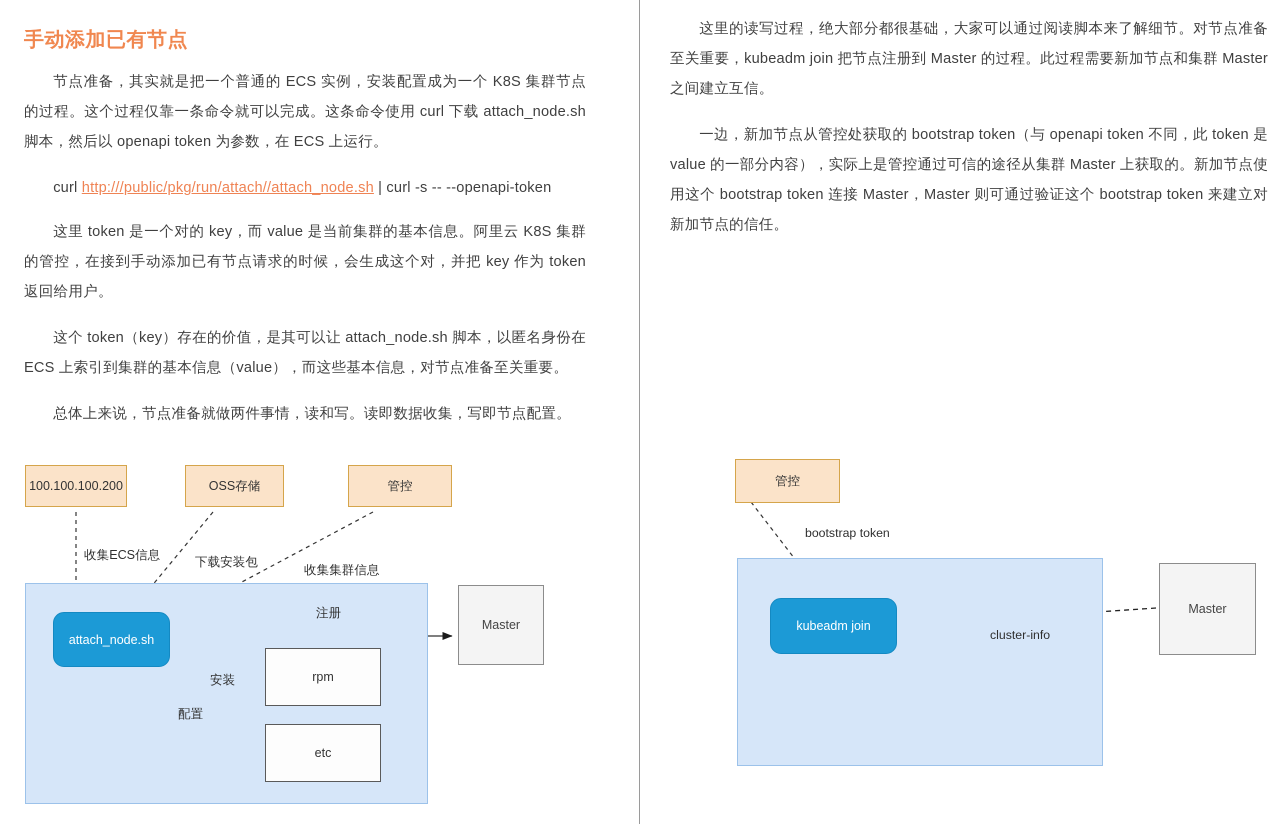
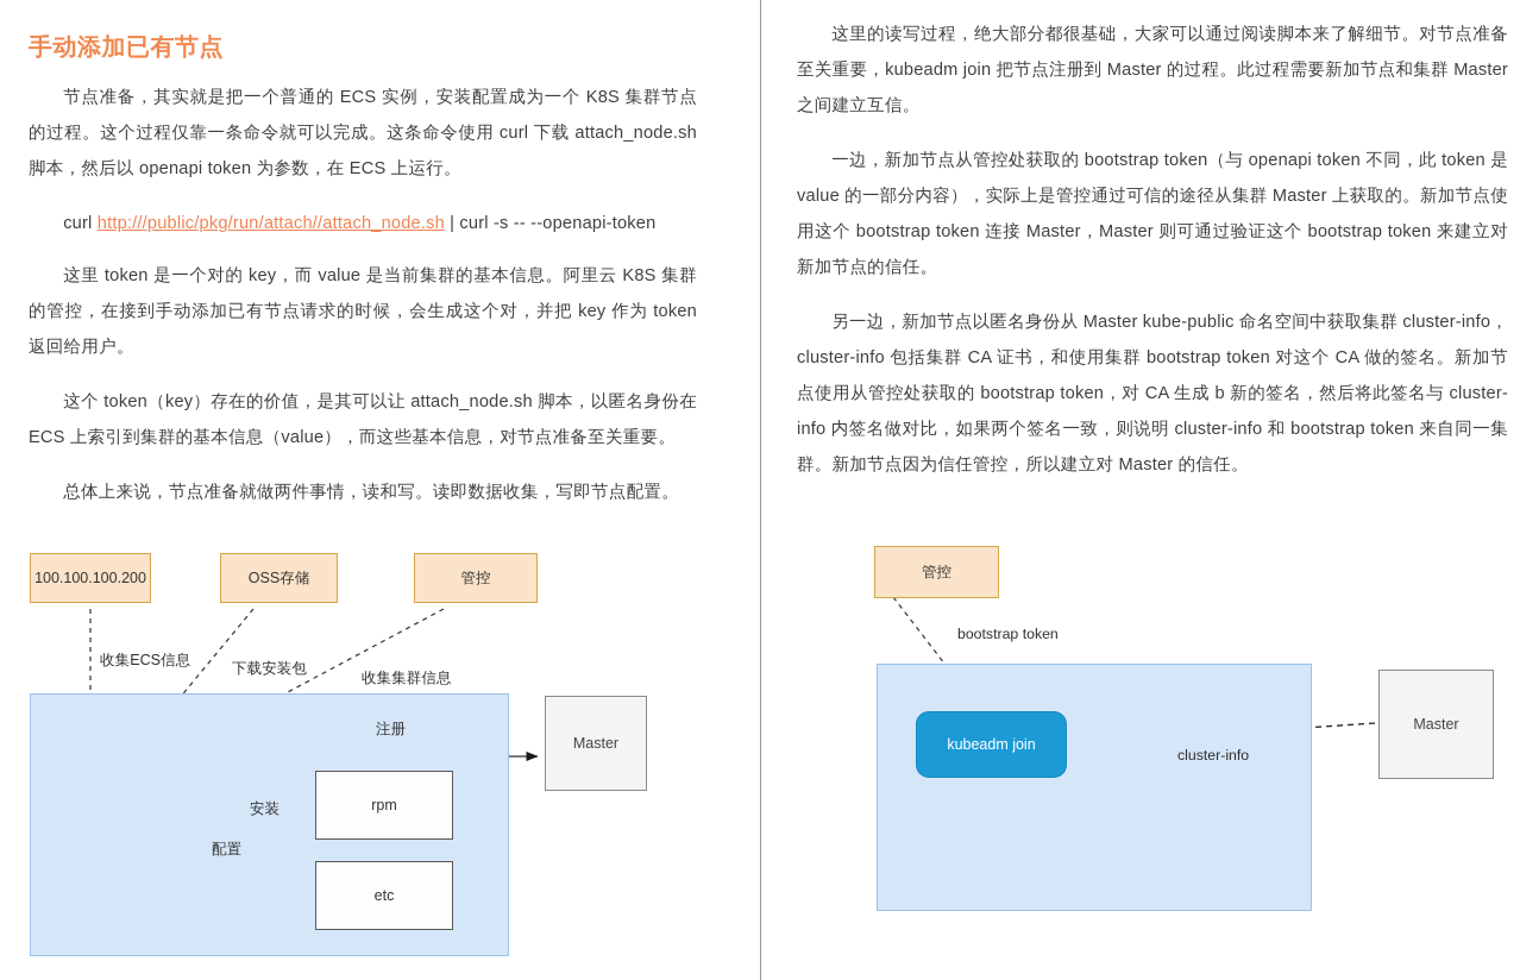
  手动添加已有节点
  节点准备，其实就是把一个普通的 ECS 实例，安装配置成为一个 K8S 集群节点的过程。这个过程仅靠一条命令就可以完成。这条命令使用 curl 下载 attach_node.sh 脚本，然后以 openapi token 为参数，在 ECS 上运行。
  curl http:///public/pkg/run/attach//attach_node.sh | curl -s -- --openapi-token
  这里 token 是一个对的 key，而 value 是当前集群的基本信息。阿里云 K8S 集群的管控，在接到手动添加已有节点请求的时候，会生成这个对，并把 key 作为 token 返回给用户。
  这个 token（key）存在的价值，是其可以让 attach_node.sh 脚本，以匿名身份在 ECS 上索引到集群的基本信息（value），而这些基本信息，对节点准备至关重要。
  总体上来说，节点准备就做两件事情，读和写。读即数据收集，写即节点配置。
  100.100.100.200
  OSS存储
  管控
- attach_node.sh
  rpm
  etc
  Master
  收集ECS信息
  下载安装包
  收集集群信息
  注册
  安装
  配置
  这里的读写过程，绝大部分都很基础，大家可以通过阅读脚本来了解细节。对节点准备至关重要，kubeadm join 把节点注册到 Master 的过程。此过程需要新加节点和集群 Master 之间建立互信。
  一边，新加节点从管控处获取的 bootstrap token（与 openapi token 不同，此 token 是 value 的一部分内容），实际上是管控通过可信的途径从集群 Master 上获取的。新加节点使用这个 bootstrap token 连接 Master，Master 则可通过验证这个 bootstrap token 来建立对新加节点的信任。
+ 另一边，新加节点以匿名身份从 Master kube-public 命名空间中获取集群 cluster-info，cluster-info 包括集群 CA 证书，和使用集群 bootstrap token 对这个 CA 做的签名。新加节点使用从管控处获取的 bootstrap token，对 CA 生成 b 新的签名，然后将此签名与 cluster-info 内签名做对比，如果两个签名一致，则说明 cluster-info 和 bootstrap token 来自同一集群。新加节点因为信任管控，所以建立对 Master 的信任。
  管控
  kubeadm join
  Master
  bootstrap token
  cluster-info
